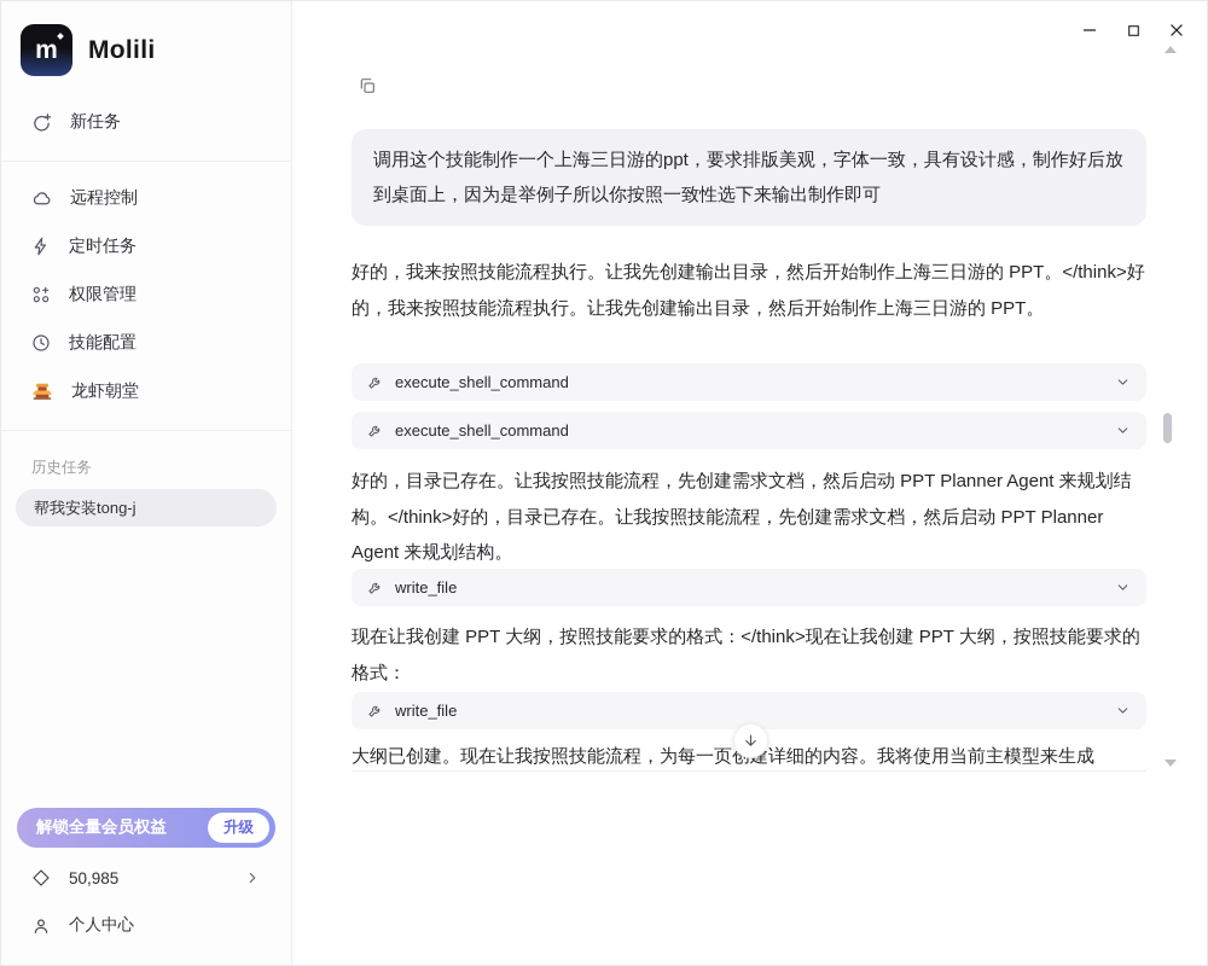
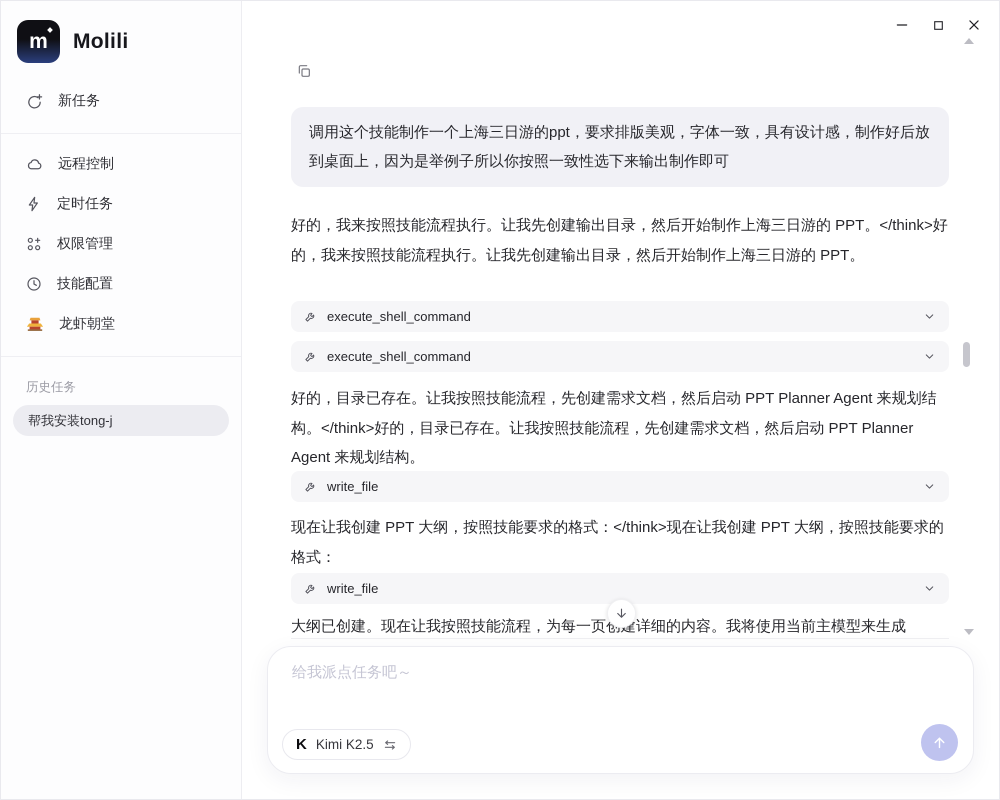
  m
  Molili
  新任务
  远程控制
  定时任务
  权限管理
  技能配置
  龙虾朝堂
  历史任务
  帮我安装tong-j
- 解锁全量会员权益
- 升级
- 50,985
- 个人中心
  调用这个技能制作一个上海三日游的ppt，要求排版美观，字体一致，具有设计感，制作好后放到桌面上，因为是举例子所以你按照一致性选下来输出制作即可
  好的，我来按照技能流程执行。让我先创建输出目录，然后开始制作上海三日游的 PPT。</think>好的，我来按照技能流程执行。让我先创建输出目录，然后开始制作上海三日游的 PPT。
  execute_shell_command
  execute_shell_command
  好的，目录已存在。让我按照技能流程，先创建需求文档，然后启动 PPT Planner Agent 来规划结构。</think>好的，目录已存在。让我按照技能流程，先创建需求文档，然后启动 PPT Planner Agent 来规划结构。
  write_file
  现在让我创建 PPT 大纲，按照技能要求的格式：</think>现在让我创建 PPT 大纲，按照技能要求的格式：
  write_file
  大纲已创建。现在让我按照技能流程，为每一页创建详细的内容。我将使用当前主模型来生成
+ 给我派点任务吧～
+ K
+ Kimi K2.5
